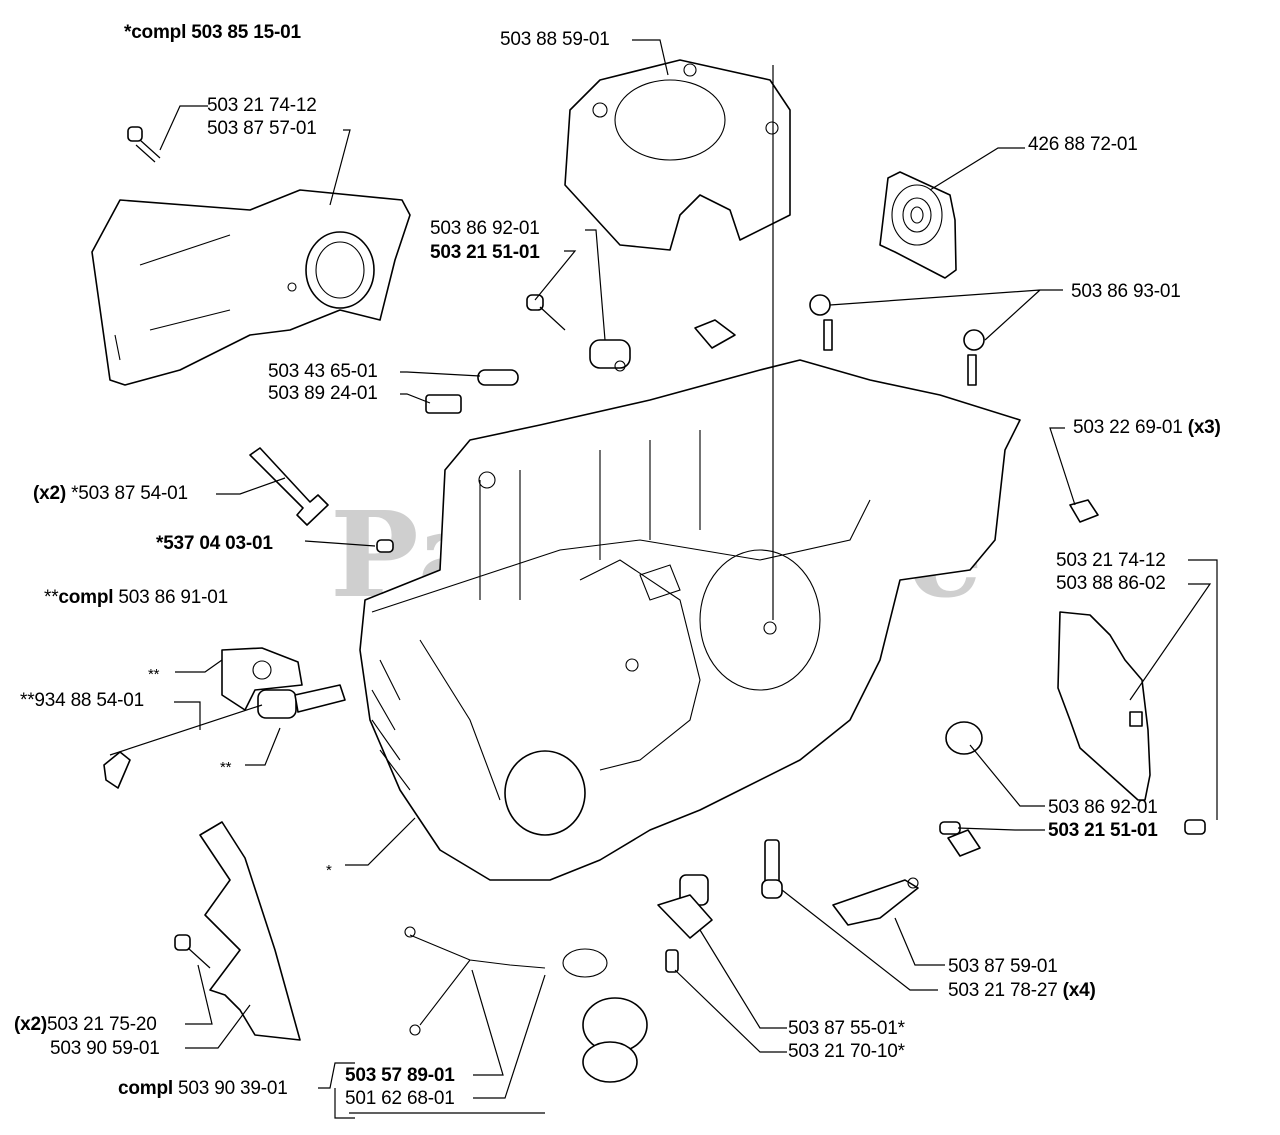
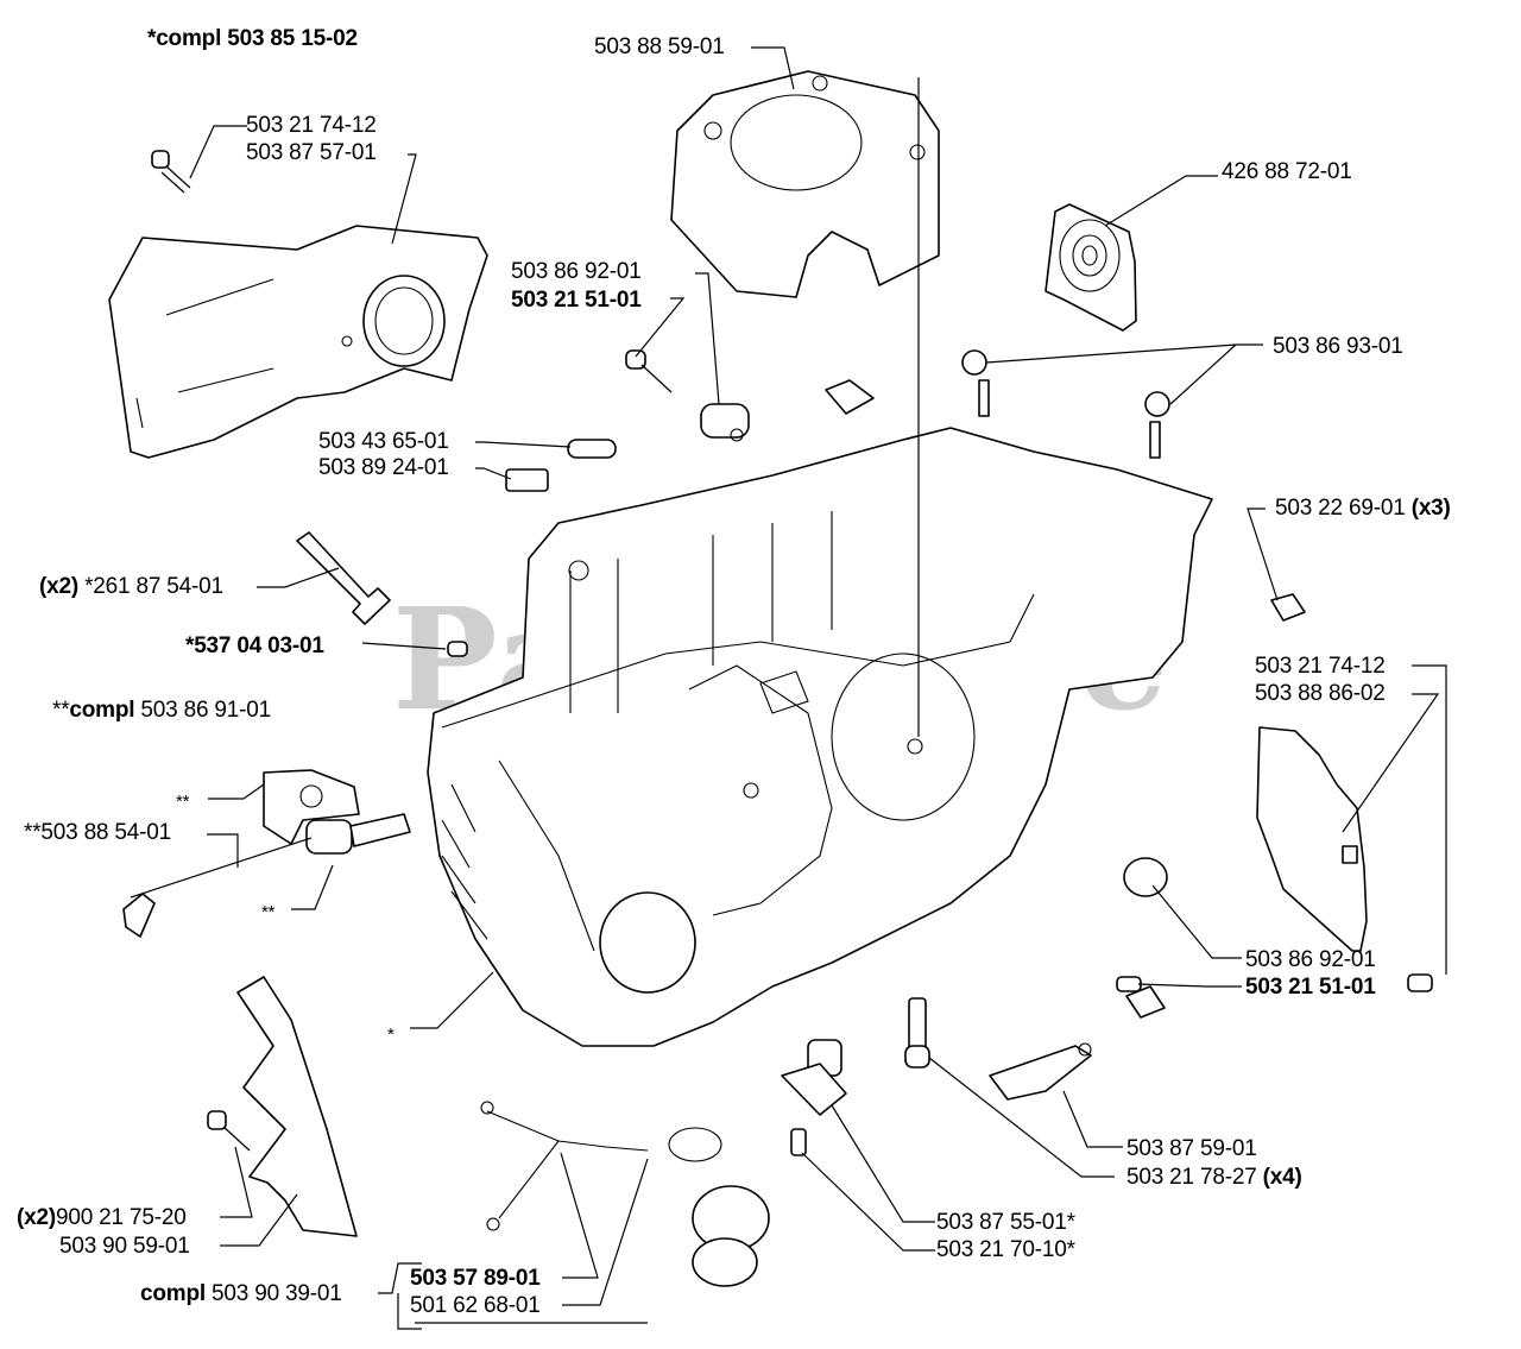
- *compl 503 85 15-01
+ *compl 503 85 15-02
  503 21 74-12
  503 87 57-01
  503 88 59-01
  426 88 72-01
  503 86 92-01
  503 21 51-01
  503 86 93-01
  503 43 65-01
  503 89 24-01
  503 22 69-01 (x3)
- (x2) *503 87 54-01
+ (x2) *261 87 54-01
  *537 04 03-01
  **compl 503 86 91-01
  **
- **934 88 54-01
+ **503 88 54-01
  **
  *
  503 21 74-12
  503 88 86-02
  503 86 92-01
  503 21 51-01
  503 87 59-01
  503 21 78-27 (x4)
  503 87 55-01*
  503 21 70-10*
- (x2)503 21 75-20
+ (x2)900 21 75-20
  503 90 59-01
  compl 503 90 39-01
  503 57 89-01
  501 62 68-01
